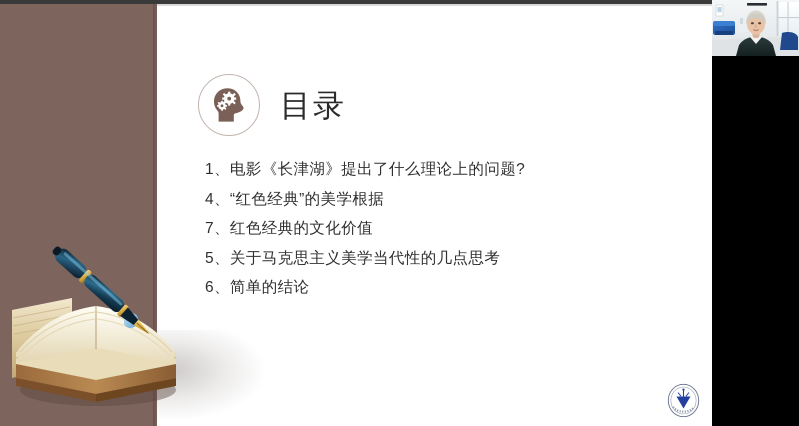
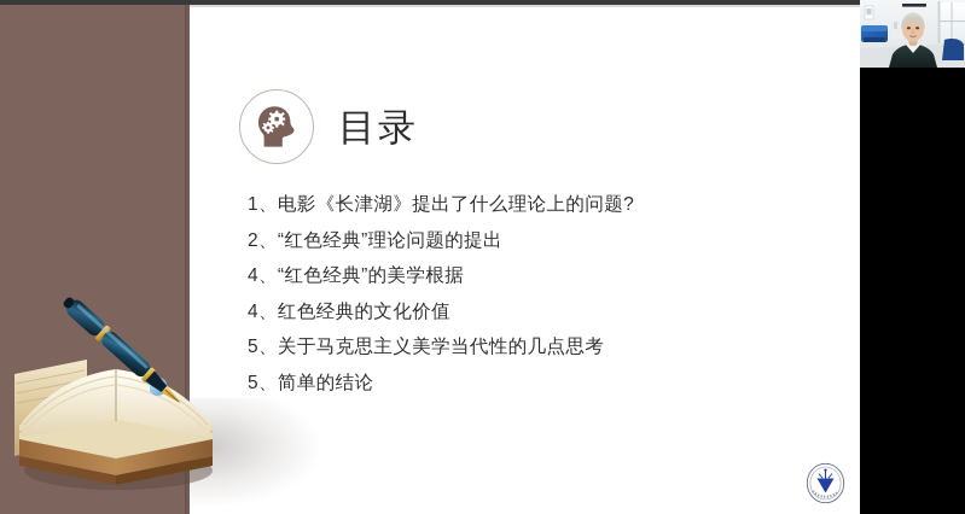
  目录
  1、电影《长津湖》提出了什么理论上的问题?
+ 2、“红色经典”理论问题的提出
  4、“红色经典”的美学根据
- 7、红色经典的文化价值
+ 4、红色经典的文化价值
  5、关于马克思主义美学当代性的几点思考
- 6、简单的结论
+ 5、简单的结论
